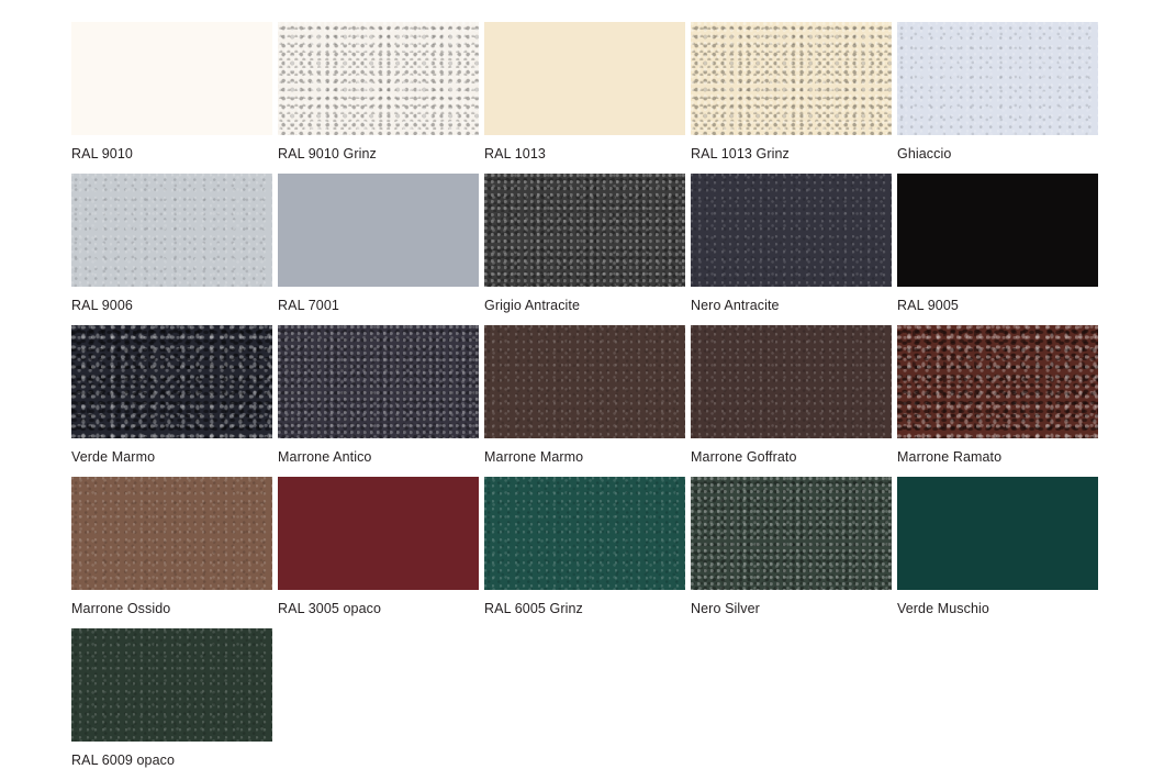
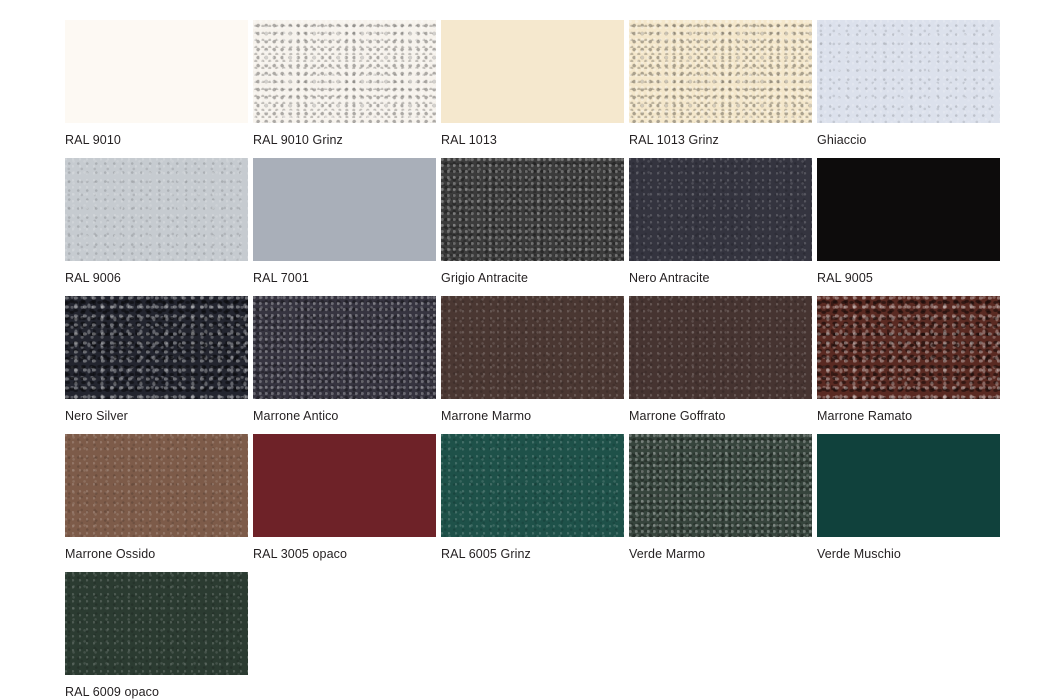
  RAL 9010
  RAL 9010 Grinz
  RAL 1013
  RAL 1013 Grinz
  Ghiaccio
  RAL 9006
  RAL 7001
  Grigio Antracite
  Nero Antracite
  RAL 9005
- Verde Marmo
+ Nero Silver
  Marrone Antico
  Marrone Marmo
  Marrone Goffrato
  Marrone Ramato
  Marrone Ossido
  RAL 3005 opaco
  RAL 6005 Grinz
- Nero Silver
+ Verde Marmo
  Verde Muschio
  RAL 6009 opaco
